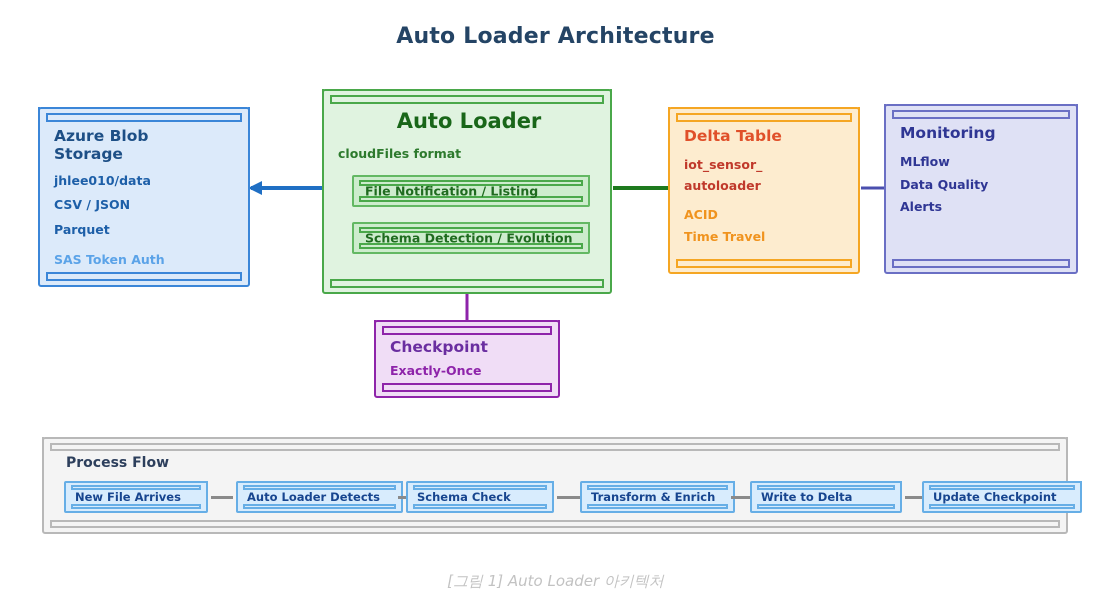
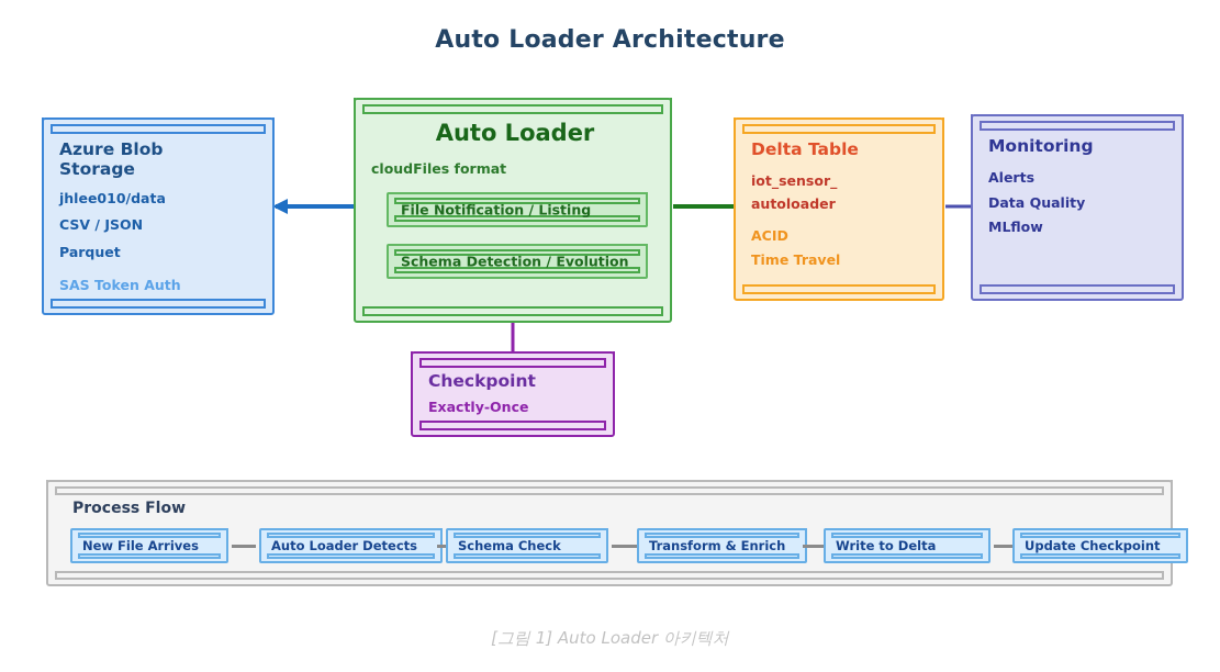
  Auto Loader Architecture
  Azure Blob
  Storage
  jhlee010/data
  CSV / JSON
  Parquet
  SAS Token Auth
  Auto Loader
  cloudFiles format
  File Notification / Listing
  Schema Detection / Evolution
  Delta Table
  iot_sensor_
  autoloader
  ACID
  Time Travel
  Monitoring
- MLflow
+ Alerts
  Data Quality
- Alerts
+ MLflow
  Checkpoint
  Exactly-Once
  Process Flow
  New File Arrives
  Auto Loader Detects
  Schema Check
  Transform & Enrich
  Write to Delta
  Update Checkpoint
  [그림 1] Auto Loader 아키텍처
